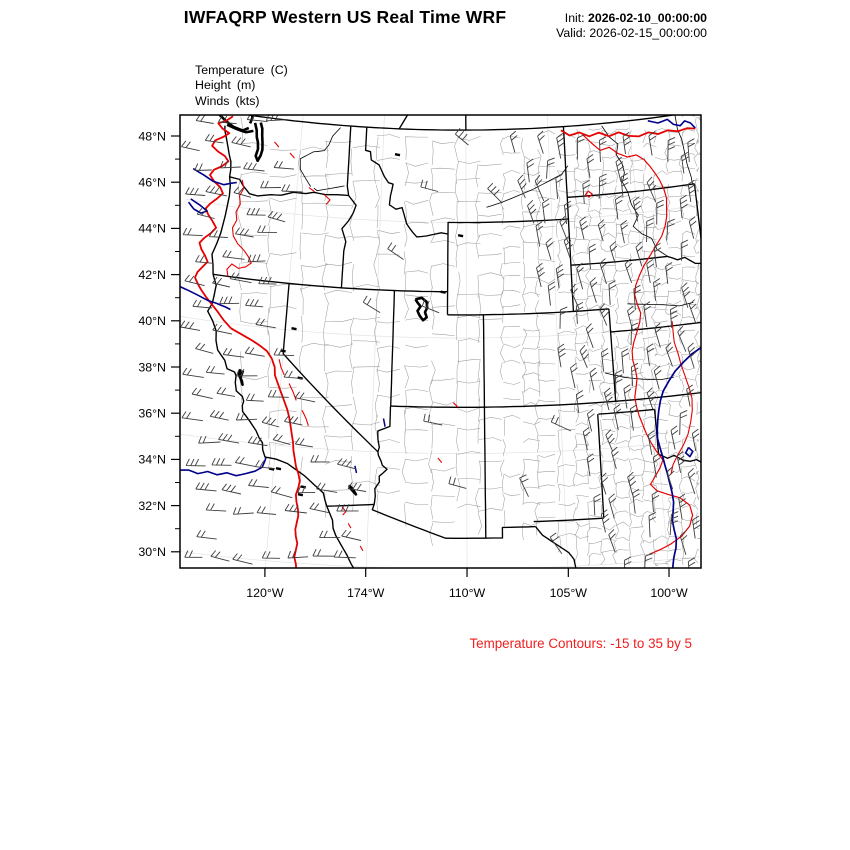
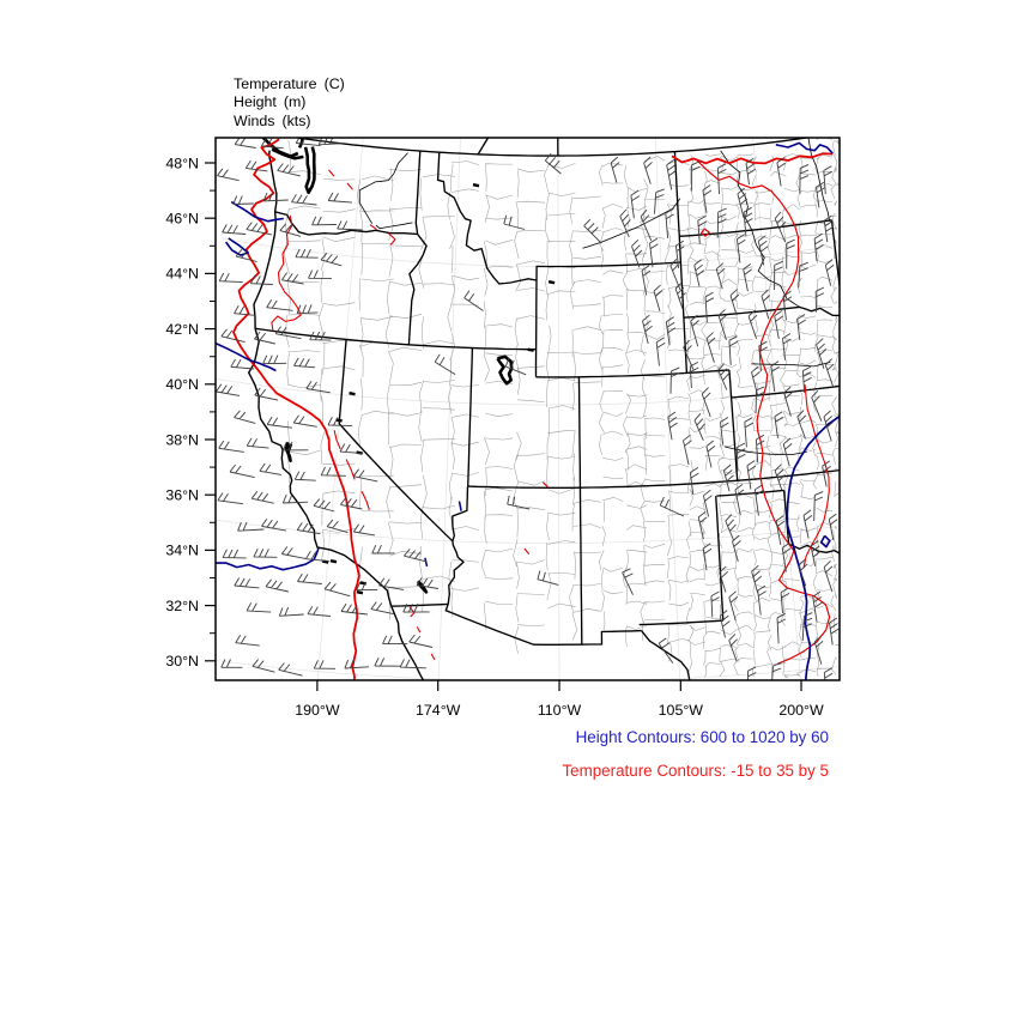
- IWFAQRP Western US Real Time WRF
- Init: 2026-02-10_00:00:00
- Valid: 2026-02-15_00:00:00
  Temperature (C)
  Height (m)
  Winds (kts)
  48°N
  46°N
  44°N
  42°N
  40°N
  38°N
  36°N
  34°N
  32°N
  30°N
- 120°W
+ 190°W
  174°W
  110°W
  105°W
- 100°W
+ 200°W
+ Height Contours: 600 to 1020 by 60
  Temperature Contours: -15 to 35 by 5
